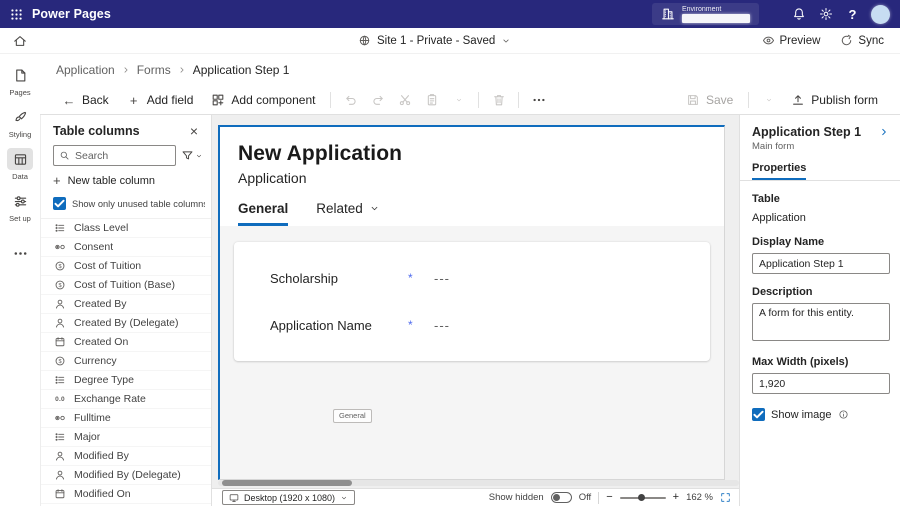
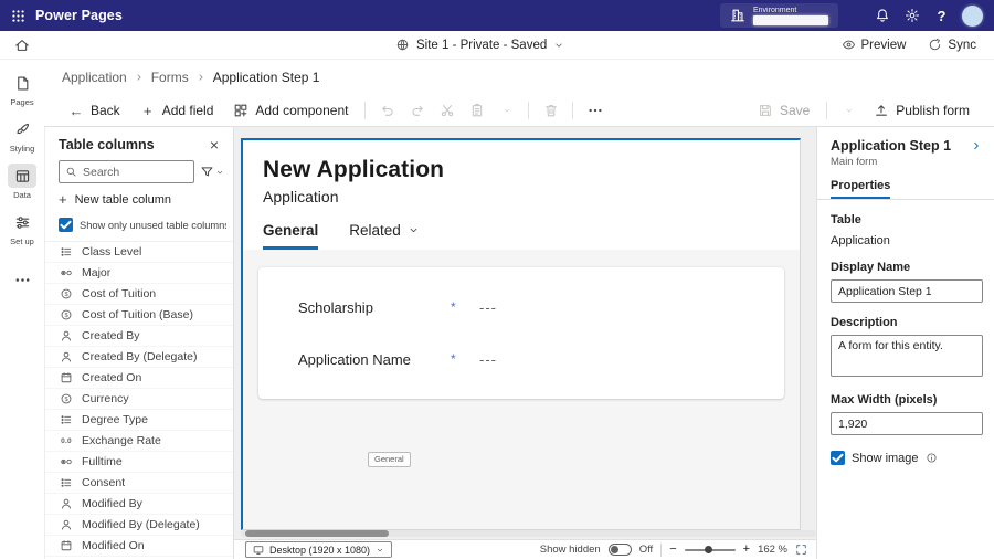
  Power Pages
  ?
  Site 1 - Private - Saved
  Preview
  Sync
  Pages
  Styling
  Data
  Set up
  Application
  Forms
  Application Step 1
  ←
  Back
  +
  Add field
  Add component
  Save
  Publish form
  Table columns
  ×
  Search
  +
  New table column
  Show only unused table column
  Class Level
- Consent
+ Major
  Cost of Tuition
  Cost of Tuition (Base)
  Created By
  Created By (Delegate)
  Created On
  Currency
  Degree Type
  Exchange Rate
  Fulltime
- Major
+ Consent
  Modified By
  Modified By (Delegate)
  Modified On
  New Application
  Application
  General
  Related
  Scholarship
  *
  ---
  Application Name
  *
  ---
  General
  Desktop (1920 x 1080)
  Show hidden
  Off
  −
  +
  162 %
  Application Step 1
  Main form
  Properties
  Table
  Application
  Display Name
  Application Step 1
  Description
  A form for this entity.
  Max Width (pixels)
  1,920
  Show image
